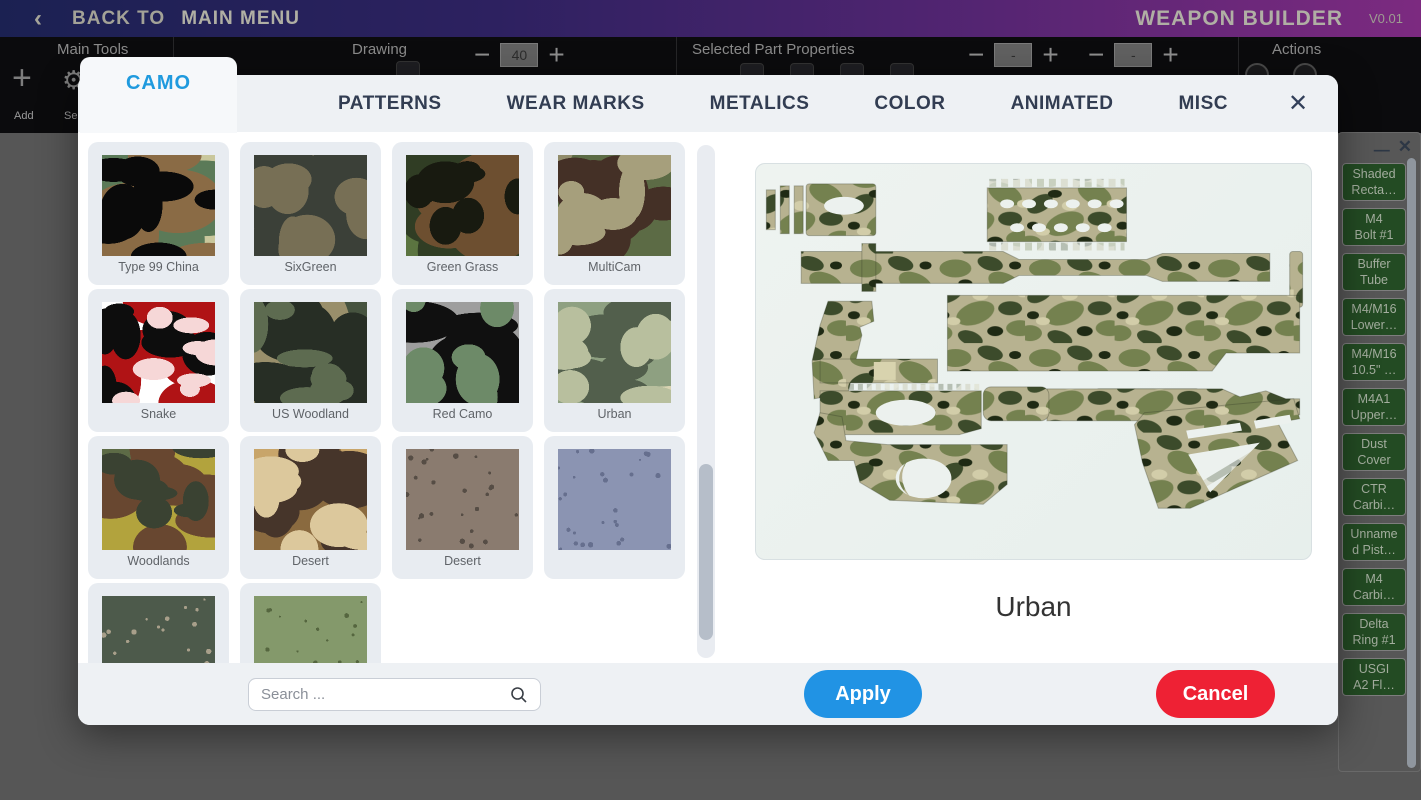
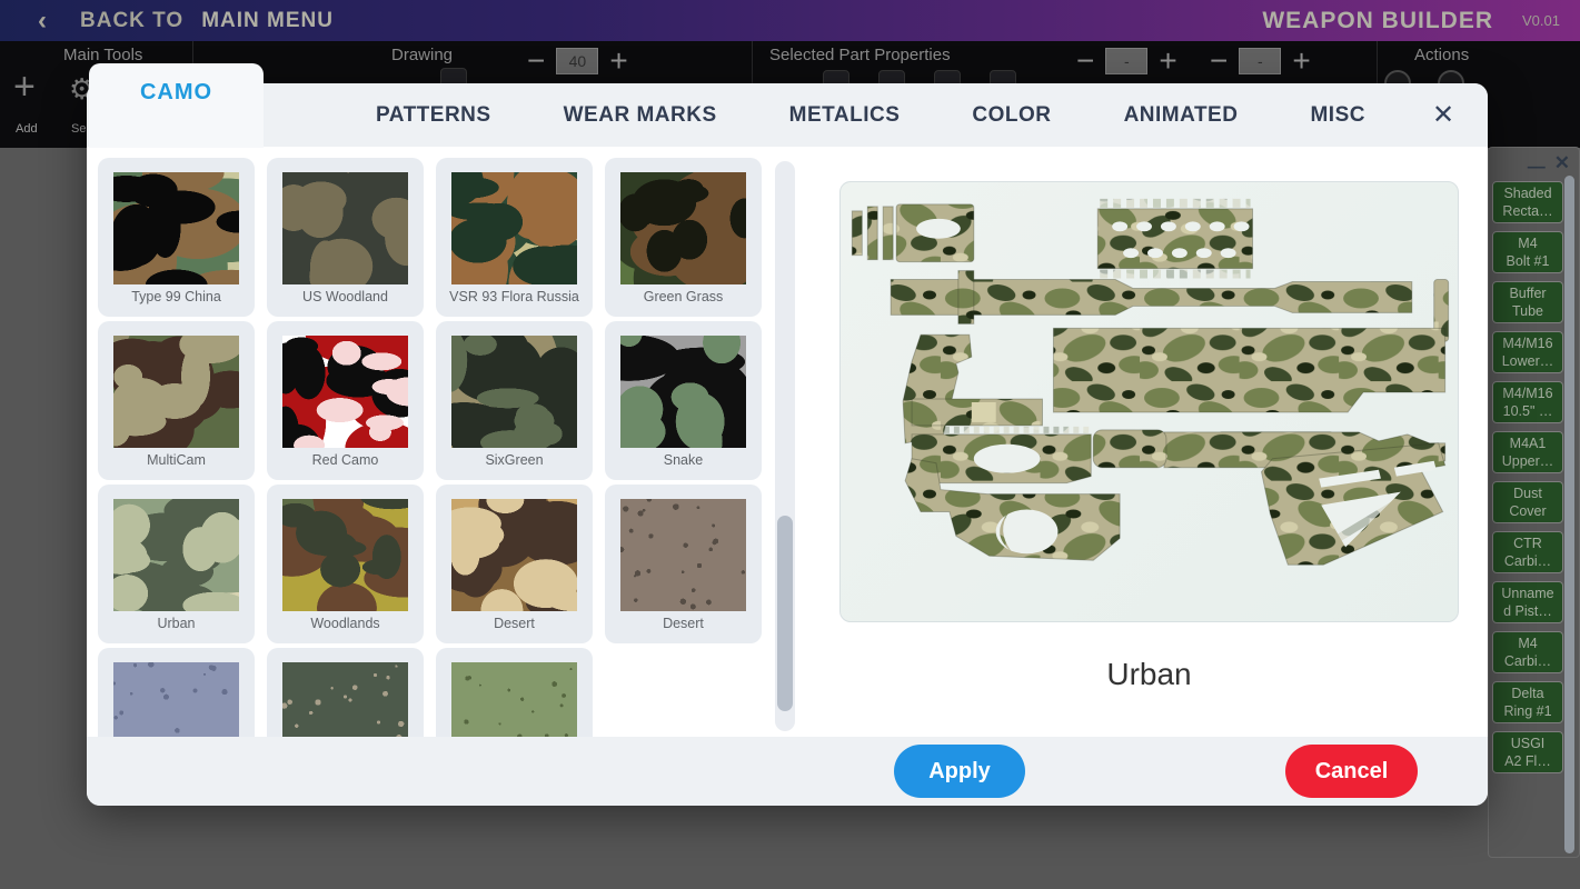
  ‹
  BACK TO
  MAIN MENU
  WEAPON BUILDER
  V0.01
  Main Tools
  Drawing
  Selected Part Properties
  Actions
  −
  40
  +
  −
  -
  +
  −
  -
  +
  +
  Add
  ⚙
  Se
  —
  ✕
  Shaded
  Recta…
  M4
  Bolt #1
  Buffer
  Tube
  M4/M16
  Lower…
  M4/M16
  10.5" …
  M4A1
  Upper…
  Dust
  Cover
  CTR
  Carbi…
  Unname
  d Pist…
  M4
  Carbi…
  Delta
  Ring #1
  USGI
  A2 Fl…
  CAMO
  PATTERNS
  WEAR MARKS
  METALICS
  COLOR
  ANIMATED
  MISC
  ✕
  Type 99 China
- SixGreen
+ US Woodland
+ VSR 93 Flora Russia
  Green Grass
  MultiCam
- Snake
+ Red Camo
- US Woodland
+ SixGreen
- Red Camo
+ Snake
  Urban
  Woodlands
  Desert
  Desert
  Urban
- Search ...
  Apply
  Cancel
